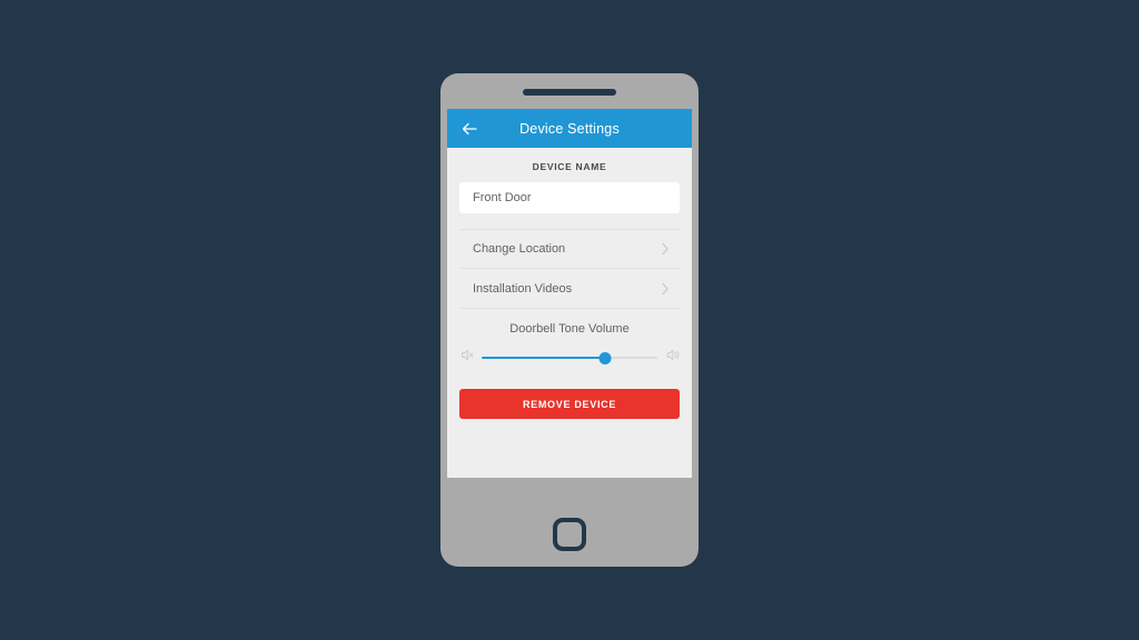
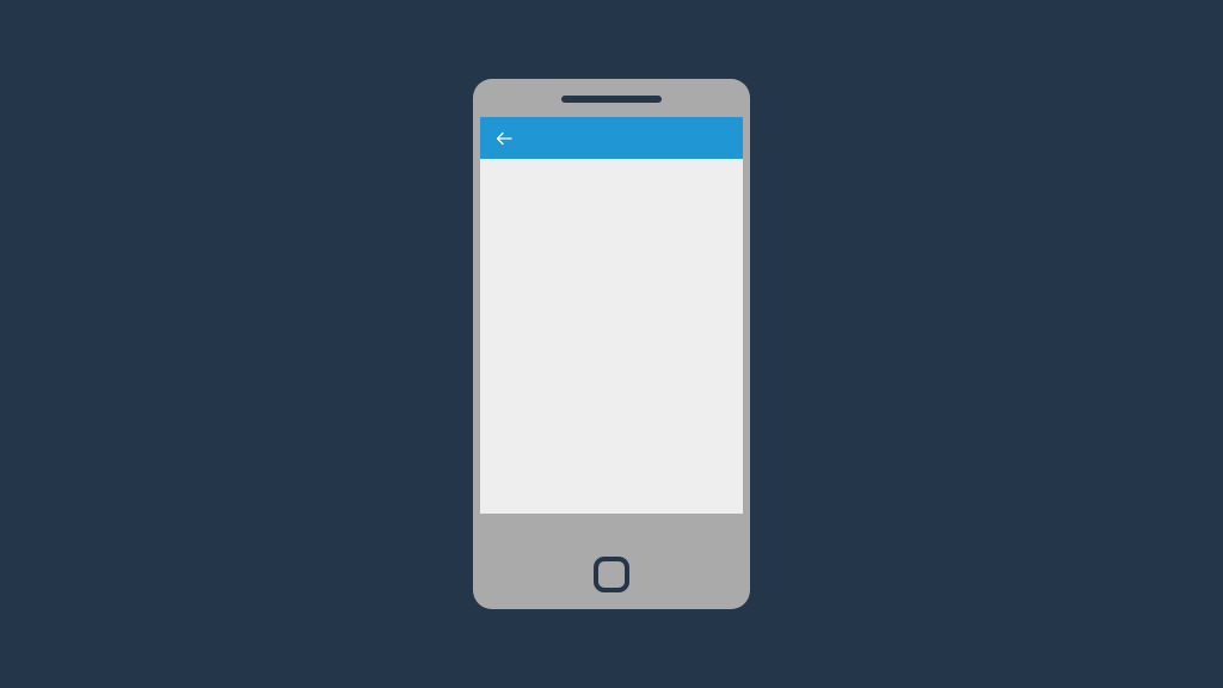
- Device Settings
- DEVICE NAME
- Front Door
- Change Location
- Installation Videos
- Doorbell Tone Volume
- REMOVE DEVICE
